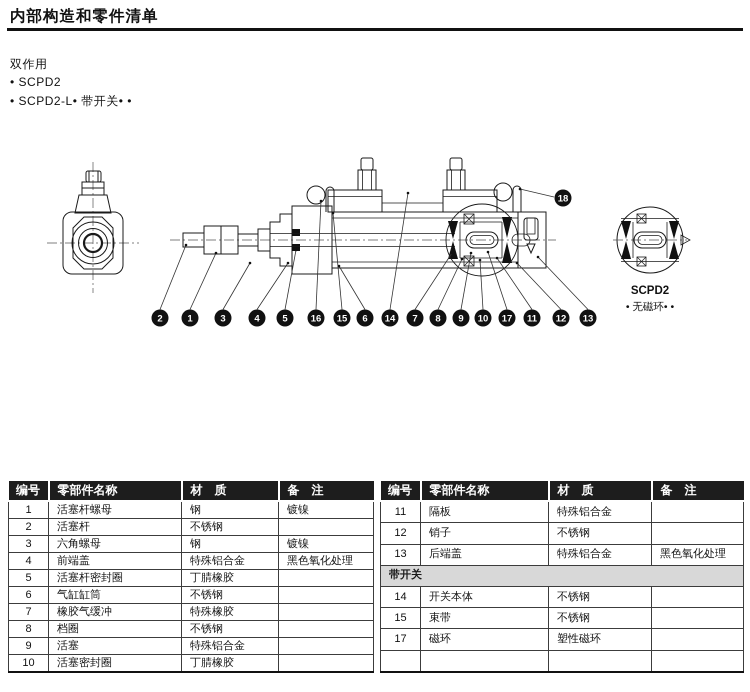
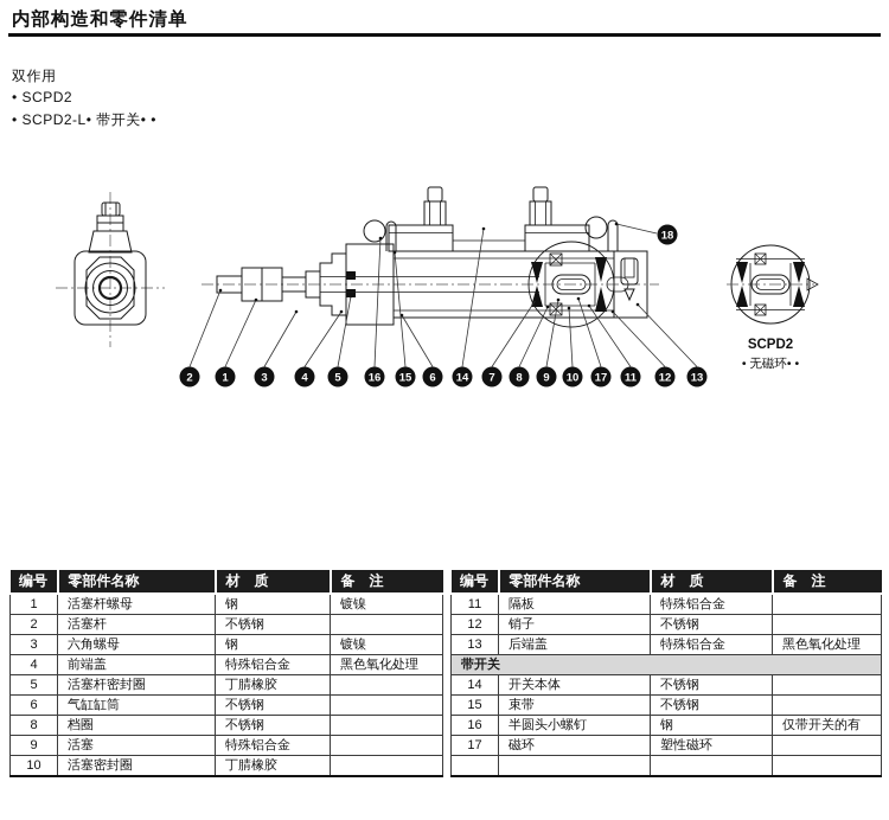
  内部构造和零件清单
  双作用
  • SCPD2
  • SCPD2-L• 带开关• •
  SCPD2
  • 无磁环• •
  2
  1
  3
  4
  5
  16
  15
  6
  14
  7
  8
  9
  10
  17
  11
  12
  13
  18
  编号	零部件名称	材 质	备 注
  1	活塞杆螺母	钢	镀镍
  2	活塞杆	不锈钢
  3	六角螺母	钢	镀镍
  4	前端盖	特殊铝合金	黑色氧化处理
  5	活塞杆密封圈	丁腈橡胶
  6	气缸缸筒	不锈钢
- 7	橡胶气缓冲	特殊橡胶
  8	档圈	不锈钢
  9	活塞	特殊铝合金
  10	活塞密封圈	丁腈橡胶
  编号	零部件名称	材 质	备 注
  11	隔板	特殊铝合金
  12	销子	不锈钢
  13	后端盖	特殊铝合金	黑色氧化处理
  带开关
  14	开关本体	不锈钢
  15	束带	不锈钢
+ 16	半圆头小螺钉	钢	仅带开关的有
  17	磁环	塑性磁环
